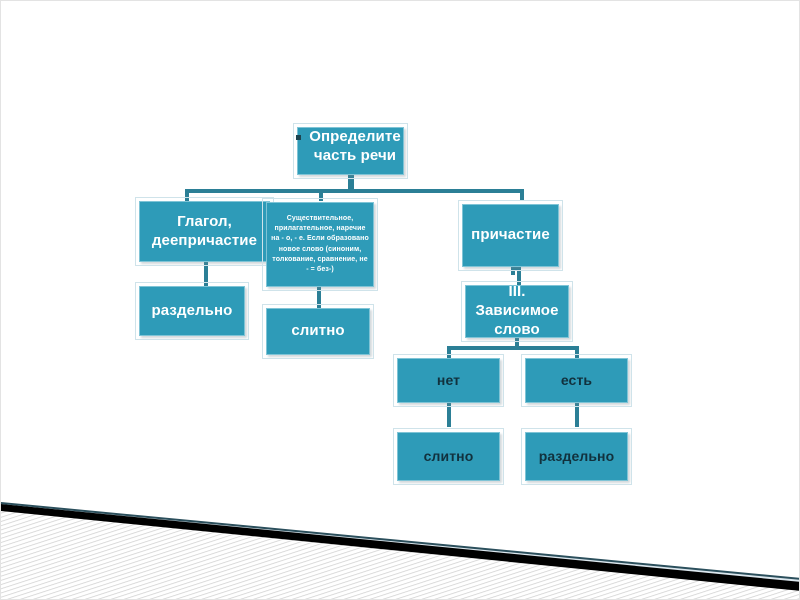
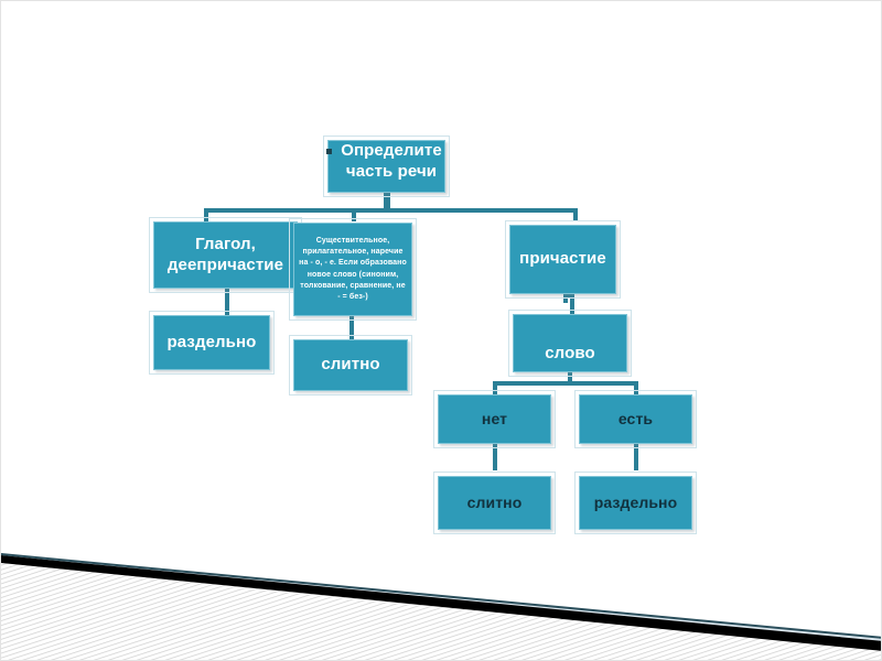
  Определите
  часть речи
  Глагол,
  деепричастие
  причастие
  раздельно
  слитно
- III. Зависимое
  слово
  нет
  есть
  слитно
  раздельно
